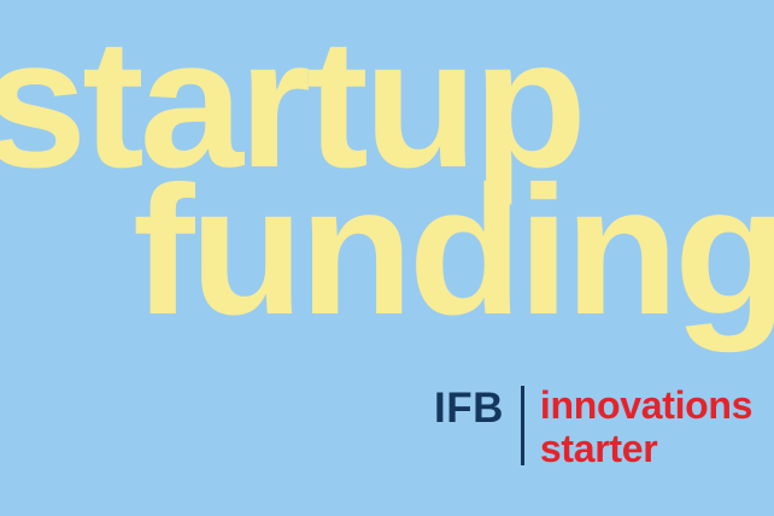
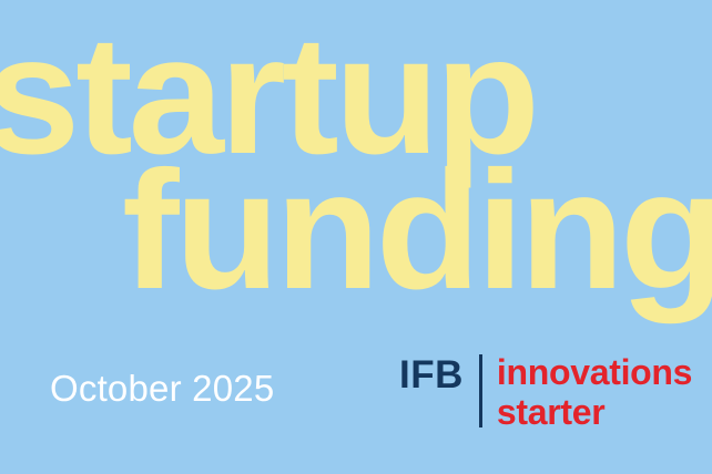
  startup
  funding
+ October 2025
  IFB
  innovations
  starter
